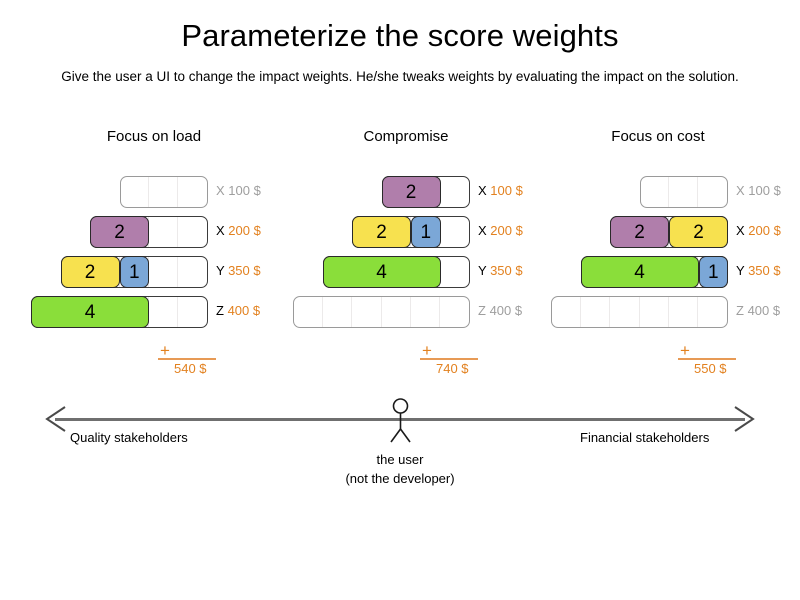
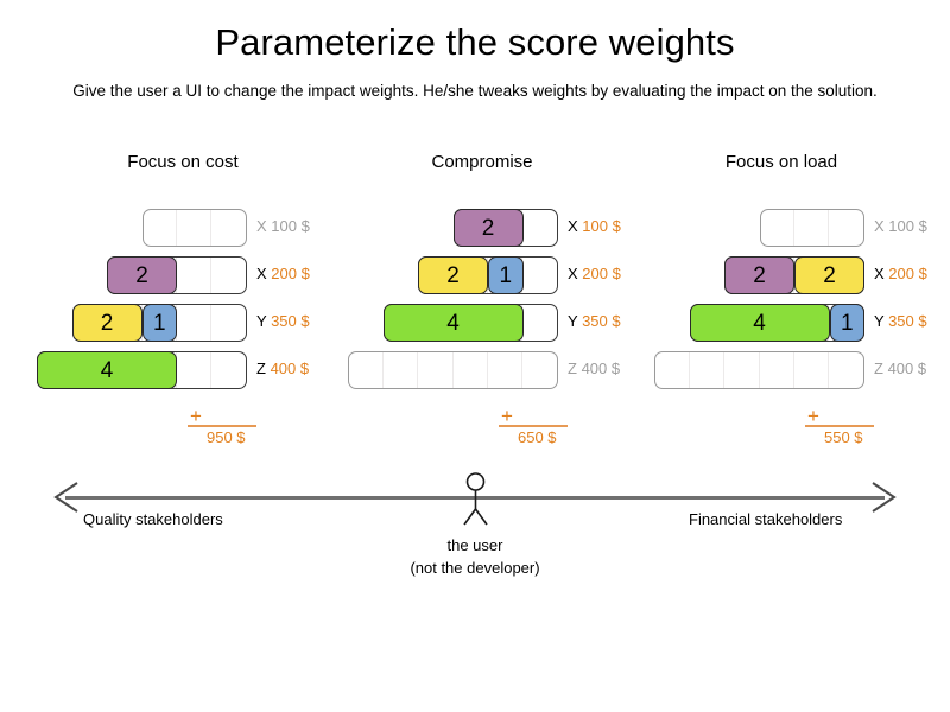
  Parameterize the score weights
  Give the user a UI to change the impact weights. He/she tweaks weights by evaluating the impact on the solution.
- Focus on load
+ Focus on cost
  X 100 $
  2
  X 200 $
  2
  1
  Y 350 $
  4
  Z 400 $
  +
- 540 $
+ 950 $
  Compromise
  2
  X 100 $
  2
  1
  X 200 $
  4
  Y 350 $
  Z 400 $
  +
- 740 $
+ 650 $
- Focus on cost
+ Focus on load
  X 100 $
  2
  2
  X 200 $
  4
  1
  Y 350 $
  Z 400 $
  +
  550 $
  Quality stakeholders
  Financial stakeholders
  the user
  (not the developer)
